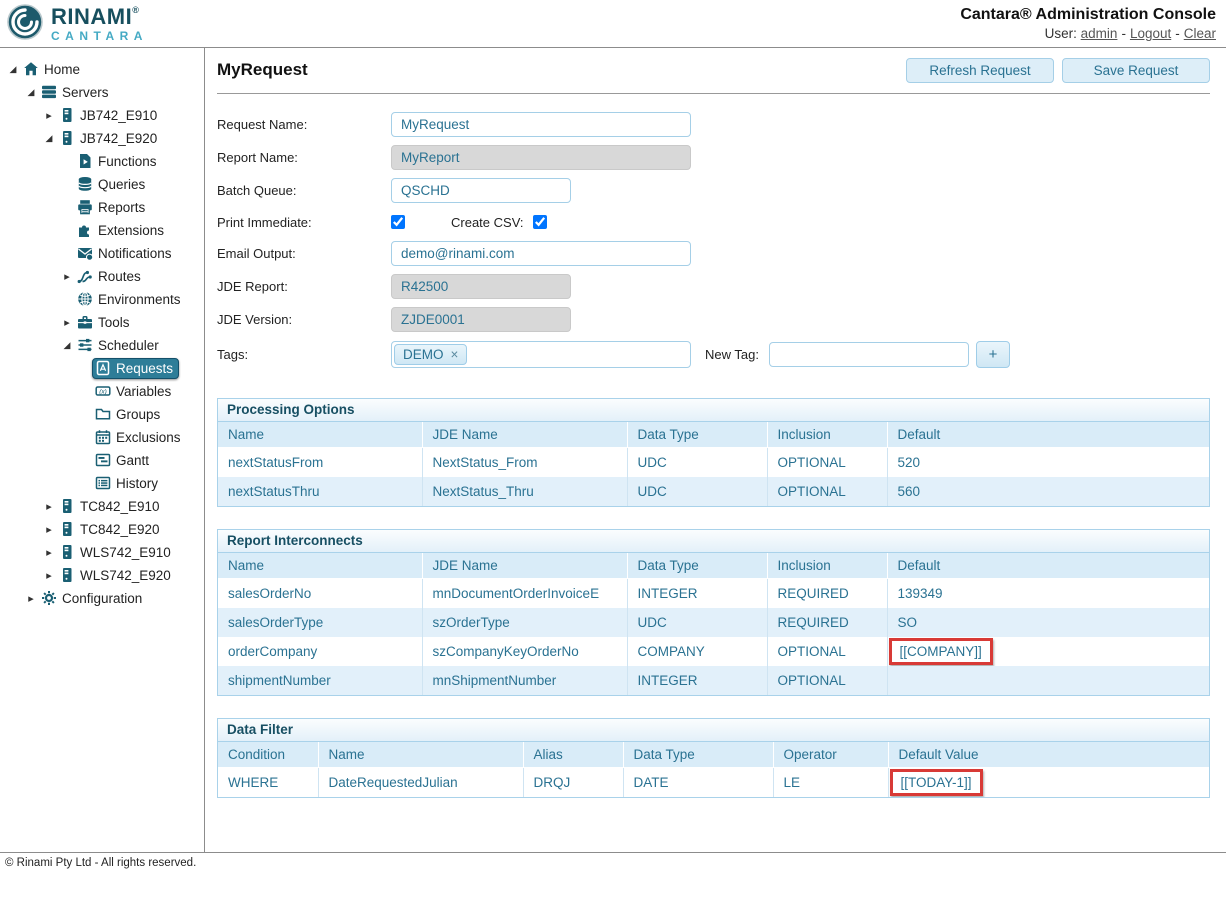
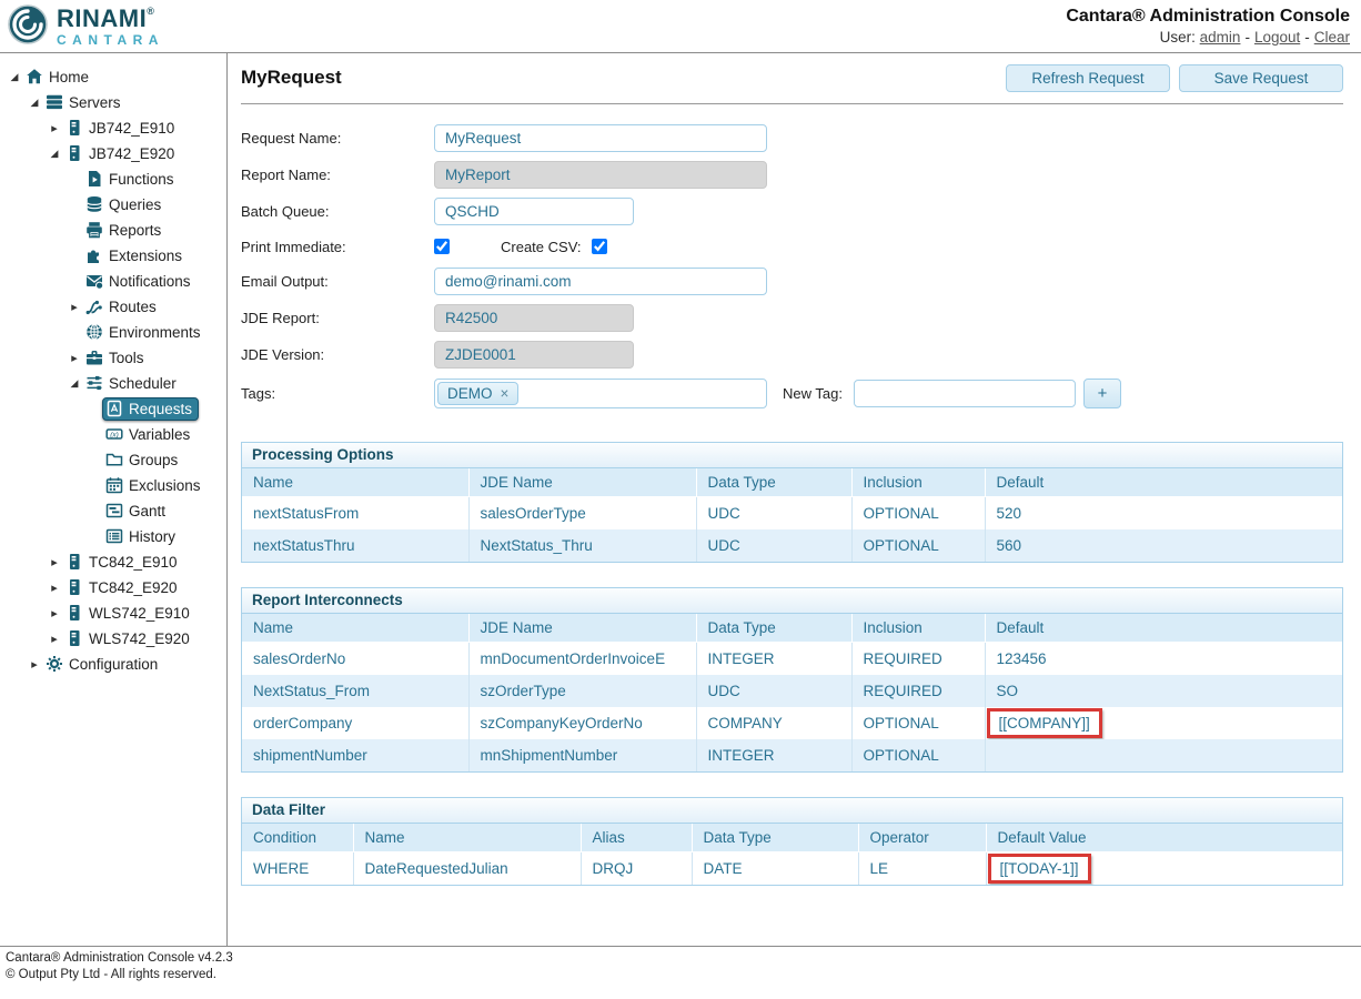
  RINAMI®
  CANTARA
  Cantara® Administration Console
  User: admin - Logout - Clear
  ◢
  Home
  ◢
  Servers
  ▸
  JB742_E910
  ◢
  JB742_E920
  Functions
  Queries
  Reports
  Extensions
  Notifications
  ▸
  Routes
  Environments
  ▸
  Tools
  ◢
  Scheduler
  Requests
  Variables
  Groups
  Exclusions
  Gantt
  History
  ▸
  TC842_E910
  ▸
  TC842_E920
  ▸
  WLS742_E910
  ▸
  WLS742_E920
  ▸
  Configuration
  MyRequest
  Refresh Request
  Save Request
  Request Name:
  MyRequest
  Report Name:
  MyReport
  Batch Queue:
  QSCHD
  Print Immediate:
  Create CSV:
  Email Output:
  demo@rinami.com
  JDE Report:
  R42500
  JDE Version:
  ZJDE0001
  Tags:
  DEMO
  ×
  New Tag:
  +
  Processing Options
  Name	JDE Name	Data Type	Inclusion	Default
- nextStatusFrom	NextStatus_From	UDC	OPTIONAL	520
+ nextStatusFrom	salesOrderType	UDC	OPTIONAL	520
  nextStatusThru	NextStatus_Thru	UDC	OPTIONAL	560
  Report Interconnects
  Name	JDE Name	Data Type	Inclusion	Default
- salesOrderNo	mnDocumentOrderInvoiceE	INTEGER	REQUIRED	139349
+ salesOrderNo	mnDocumentOrderInvoiceE	INTEGER	REQUIRED	123456
- salesOrderType	szOrderType	UDC	REQUIRED	SO
+ NextStatus_From	szOrderType	UDC	REQUIRED	SO
  orderCompany	szCompanyKeyOrderNo	COMPANY	OPTIONAL	[[COMPANY]]
  shipmentNumber	mnShipmentNumber	INTEGER	OPTIONAL
  Data Filter
  Condition	Name	Alias	Data Type	Operator	Default Value
  WHERE	DateRequestedJulian	DRQJ	DATE	LE	[[TODAY-1]]
+ Cantara® Administration Console v4.2.3
- © Rinami Pty Ltd - All rights reserved.
+ © Output Pty Ltd - All rights reserved.
